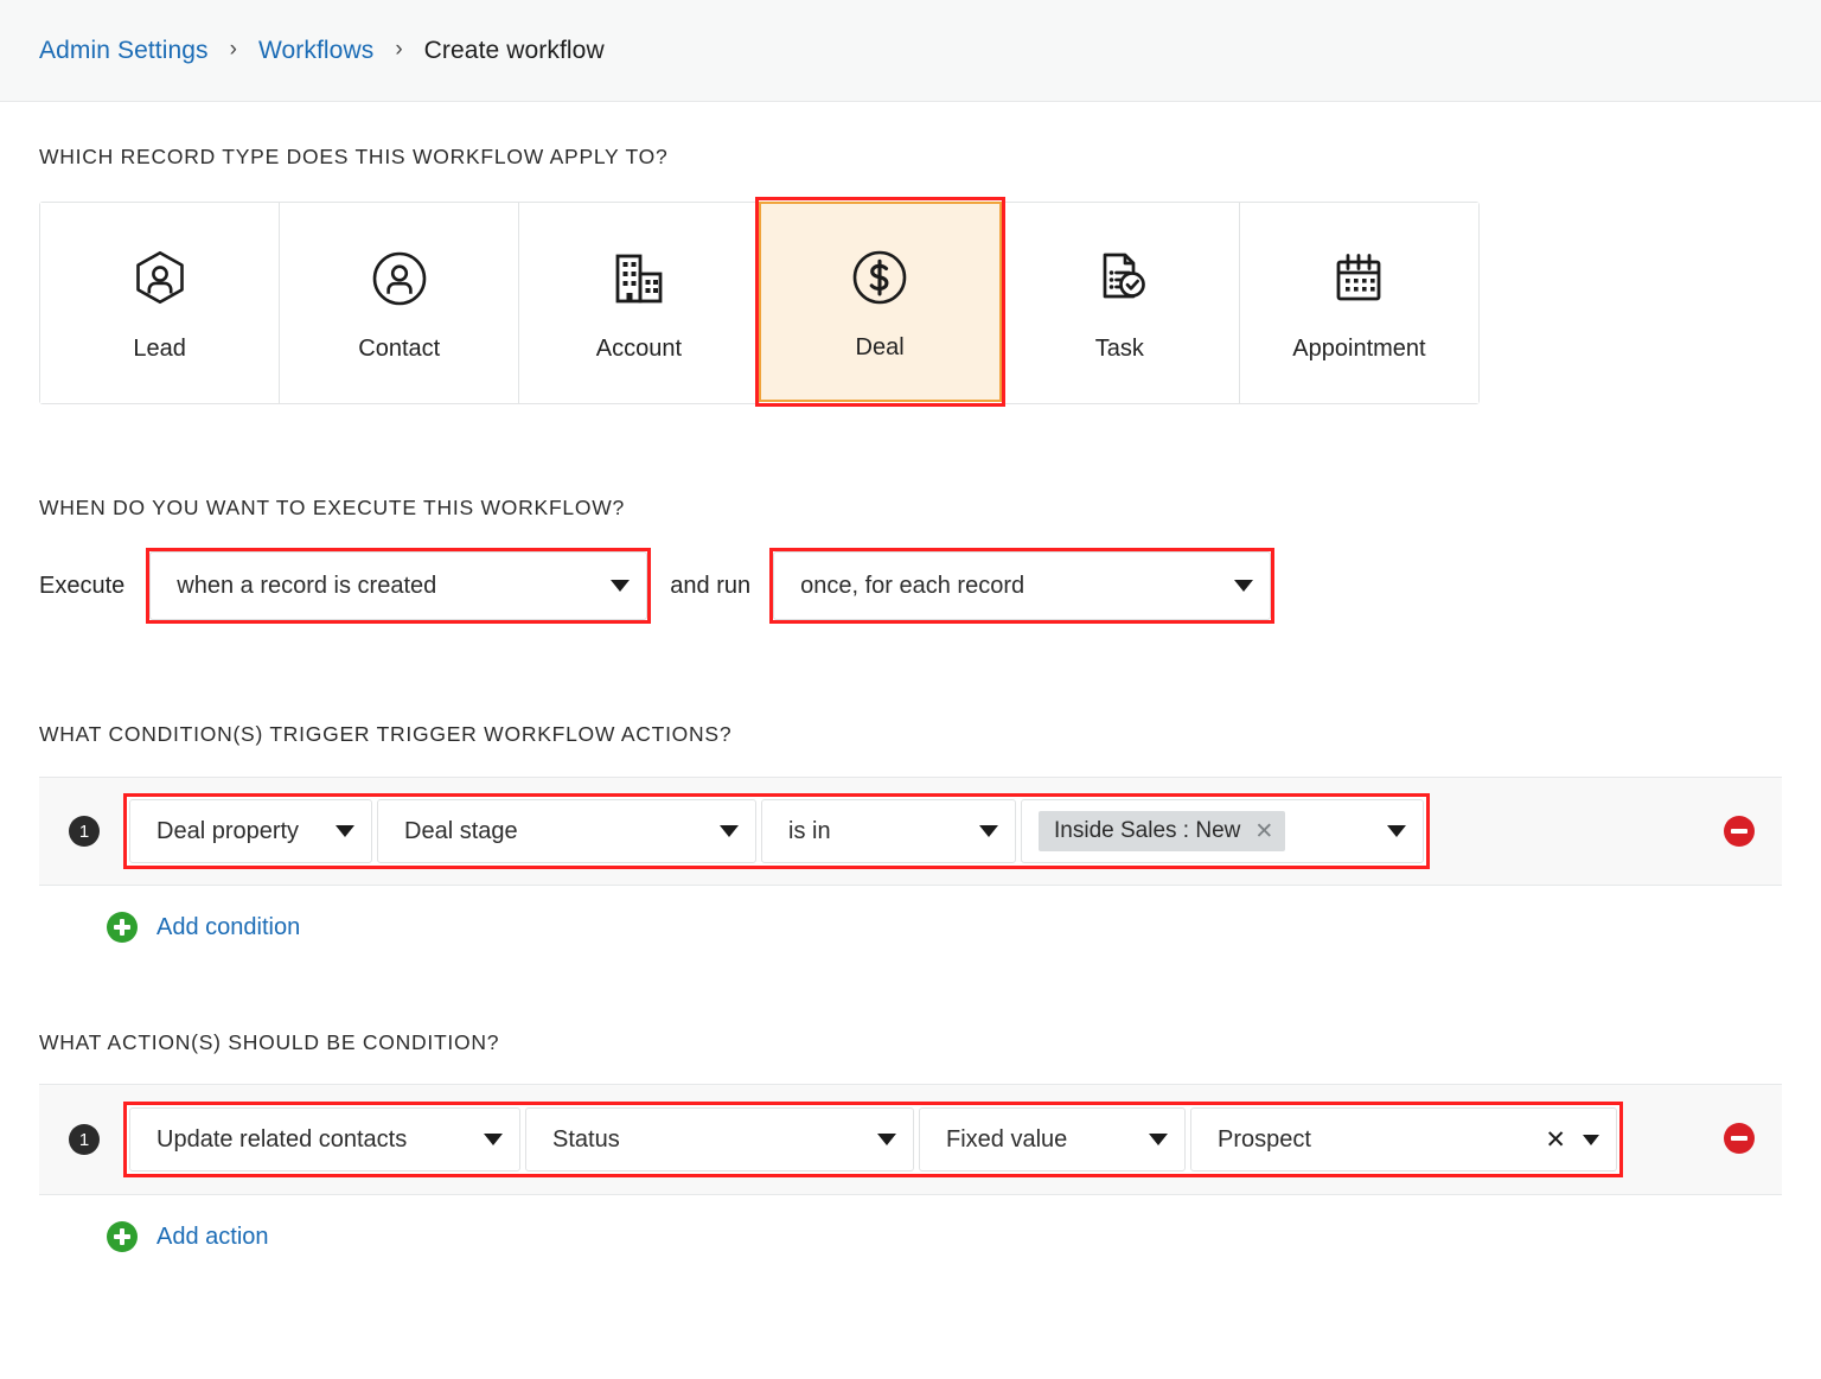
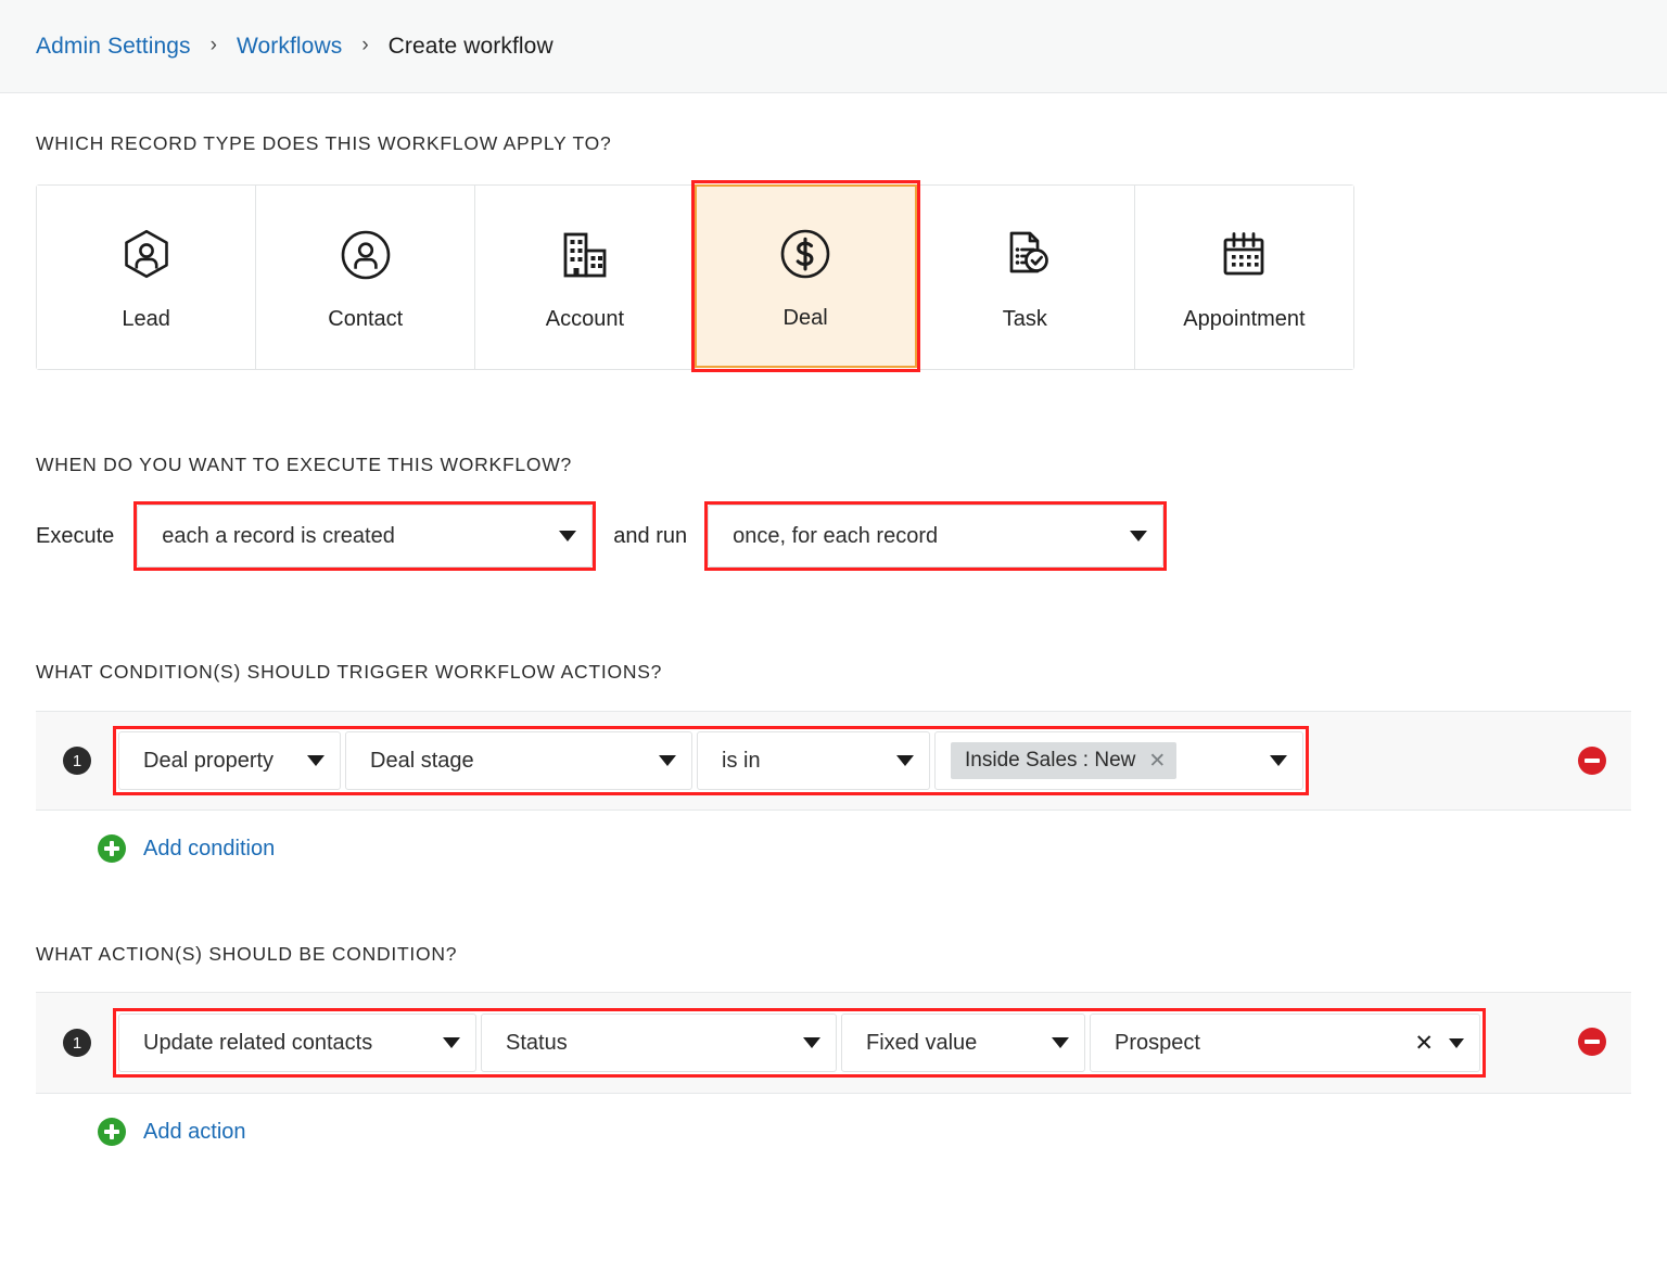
  Admin Settings
  ›
  Workflows
  ›
  Create workflow
  WHICH RECORD TYPE DOES THIS WORKFLOW APPLY TO?
  Lead
  Contact
  Account
  Deal
  Task
  Appointment
  WHEN DO YOU WANT TO EXECUTE THIS WORKFLOW?
  Execute
- when a record is created
+ each a record is created
  and run
  once, for each record
- WHAT CONDITION(S) TRIGGER TRIGGER WORKFLOW ACTIONS?
+ WHAT CONDITION(S) SHOULD TRIGGER WORKFLOW ACTIONS?
  1
  Deal property
  Deal stage
  is in
  Inside Sales : New
  ✕
  Add condition
  WHAT ACTION(S) SHOULD BE CONDITION?
  1
  Update related contacts
  Status
  Fixed value
  Prospect
  ✕
  Add action
